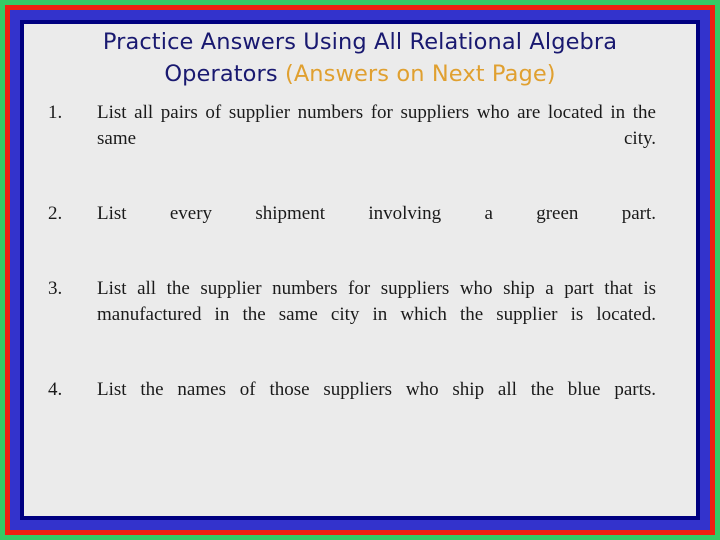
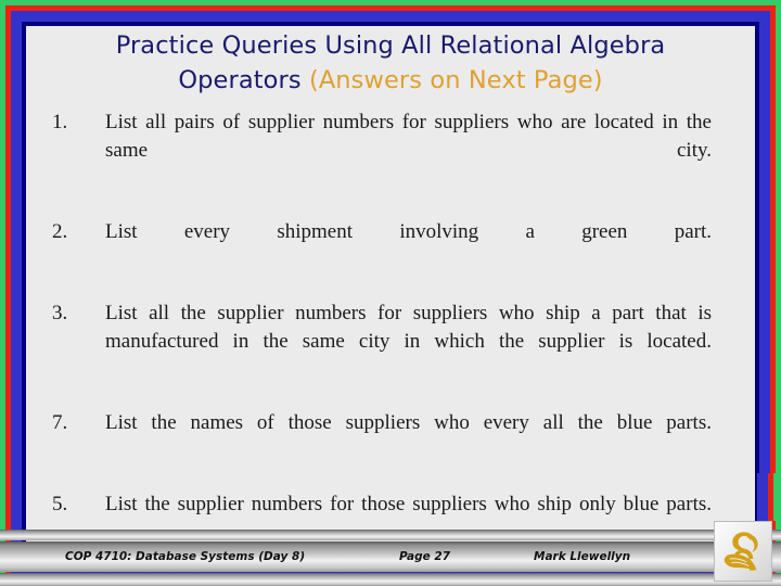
- Practice Answers Using All Relational Algebra
+ Practice Queries Using All Relational Algebra
  Operators (Answers on Next Page)
  1.
  List all pairs of supplier numbers for suppliers who are located in the same city.
  2.
  List every shipment involving a green part.
  3.
  List all the supplier numbers for suppliers who ship a part that is manufactured in the same city in which the supplier is located.
- 4.
+ 7.
- List the names of those suppliers who ship all the blue parts.
+ List the names of those suppliers who every all the blue parts.
+ 5.
+ List the supplier numbers for those suppliers who ship only blue parts.
+ COP 4710: Database Systems (Day 8)
+ Page 27
+ Mark Llewellyn
